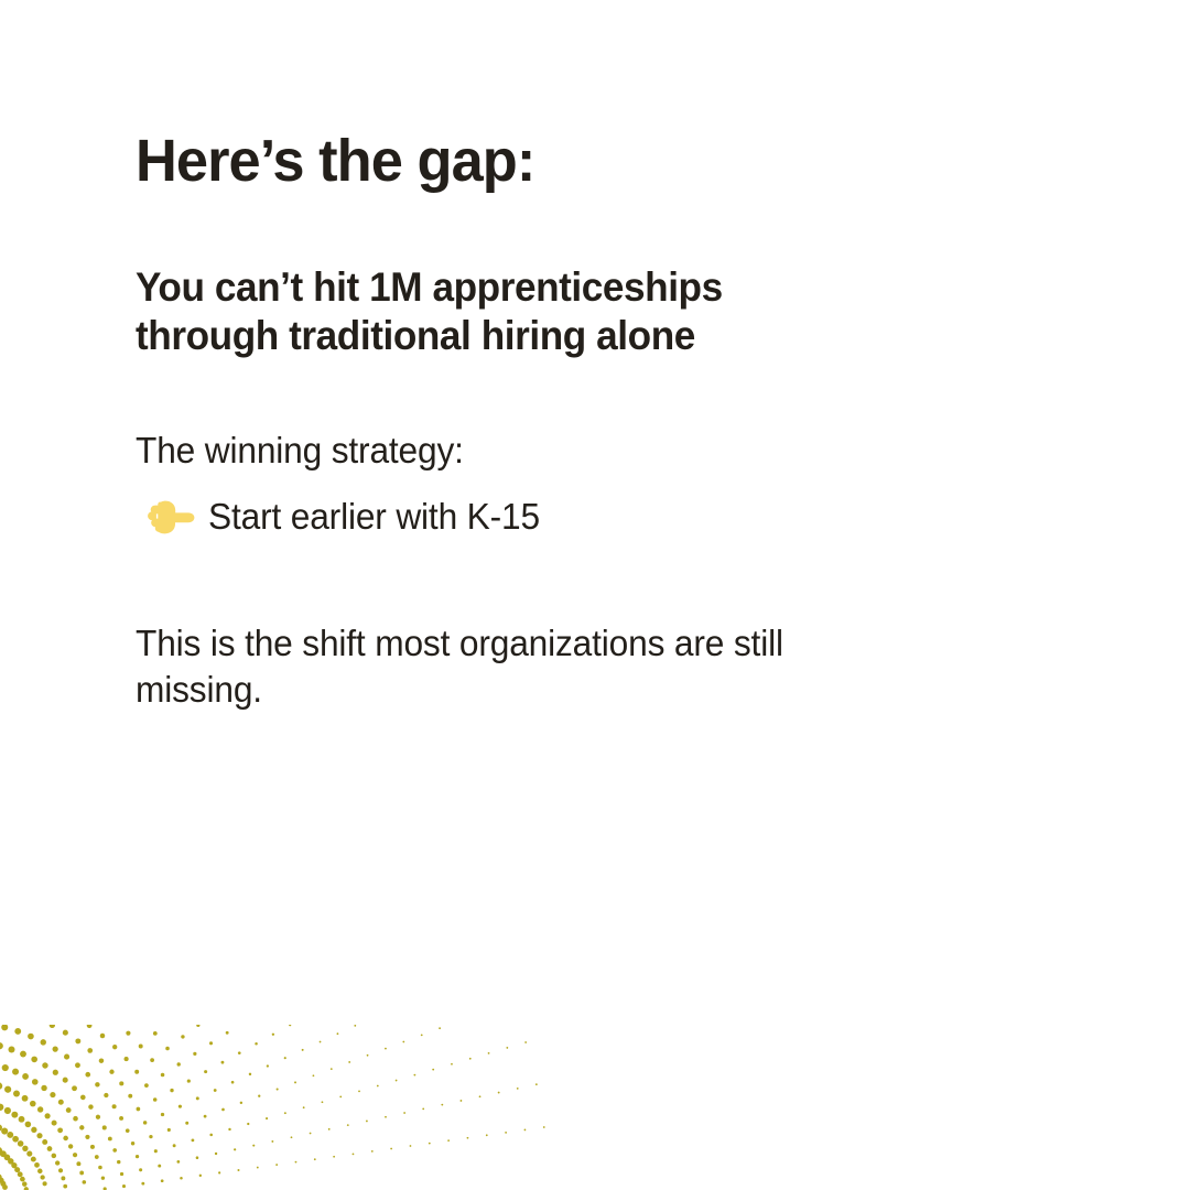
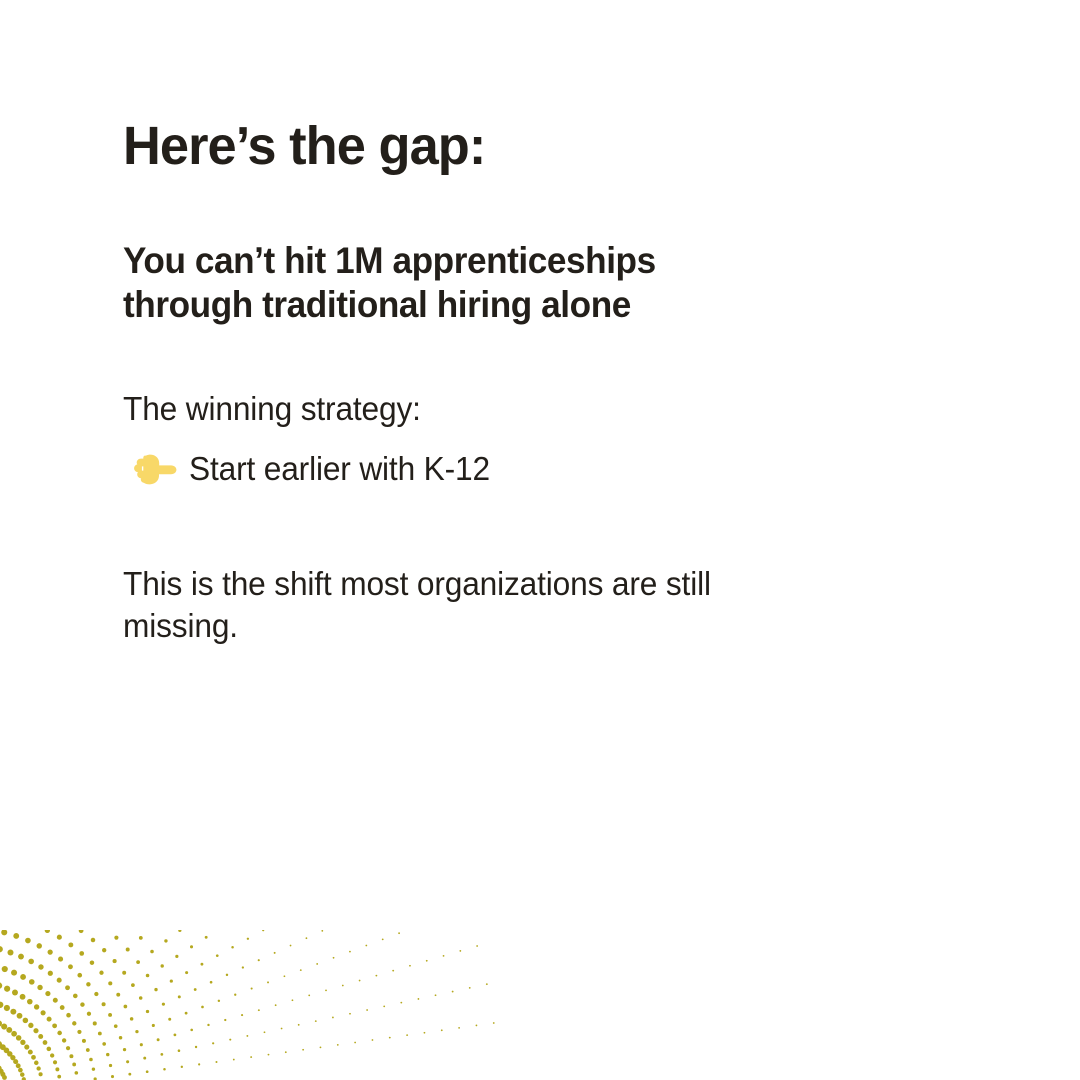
  Here’s the gap:
  You can’t hit 1M apprenticeships
  through traditional hiring alone
  The winning strategy:
- Start earlier with K-15
+ Start earlier with K-12
  This is the shift most organizations are still
  missing.
